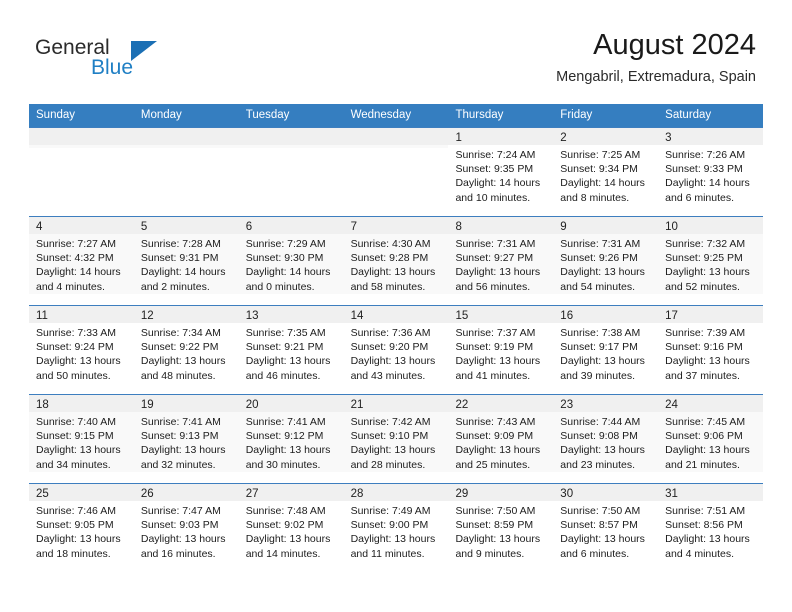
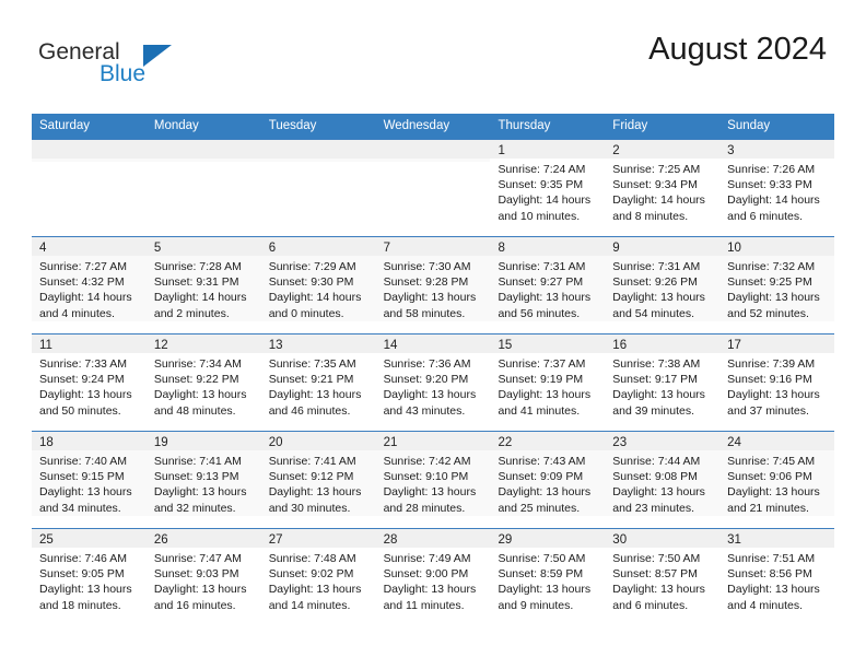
  General
  Blue
  August 2024
- Mengabril, Extremadura, Spain
- Sunday
+ Saturday
  Monday
  Tuesday
  Wednesday
  Thursday
  Friday
- Saturday
+ Sunday
  1
  Sunrise: 7:24 AM
  Sunset: 9:35 PM
  Daylight: 14 hours
  and 10 minutes.
  2
  Sunrise: 7:25 AM
  Sunset: 9:34 PM
  Daylight: 14 hours
  and 8 minutes.
  3
  Sunrise: 7:26 AM
  Sunset: 9:33 PM
  Daylight: 14 hours
  and 6 minutes.
  4
  Sunrise: 7:27 AM
  Sunset: 4:32 PM
  Daylight: 14 hours
  and 4 minutes.
  5
  Sunrise: 7:28 AM
  Sunset: 9:31 PM
  Daylight: 14 hours
  and 2 minutes.
  6
  Sunrise: 7:29 AM
  Sunset: 9:30 PM
  Daylight: 14 hours
  and 0 minutes.
  7
- Sunrise: 4:30 AM
+ Sunrise: 7:30 AM
  Sunset: 9:28 PM
  Daylight: 13 hours
  and 58 minutes.
  8
  Sunrise: 7:31 AM
  Sunset: 9:27 PM
  Daylight: 13 hours
  and 56 minutes.
  9
  Sunrise: 7:31 AM
  Sunset: 9:26 PM
  Daylight: 13 hours
  and 54 minutes.
  10
  Sunrise: 7:32 AM
  Sunset: 9:25 PM
  Daylight: 13 hours
  and 52 minutes.
  11
  Sunrise: 7:33 AM
  Sunset: 9:24 PM
  Daylight: 13 hours
  and 50 minutes.
  12
  Sunrise: 7:34 AM
  Sunset: 9:22 PM
  Daylight: 13 hours
  and 48 minutes.
  13
  Sunrise: 7:35 AM
  Sunset: 9:21 PM
  Daylight: 13 hours
  and 46 minutes.
  14
  Sunrise: 7:36 AM
  Sunset: 9:20 PM
  Daylight: 13 hours
  and 43 minutes.
  15
  Sunrise: 7:37 AM
  Sunset: 9:19 PM
  Daylight: 13 hours
  and 41 minutes.
  16
  Sunrise: 7:38 AM
  Sunset: 9:17 PM
  Daylight: 13 hours
  and 39 minutes.
  17
  Sunrise: 7:39 AM
  Sunset: 9:16 PM
  Daylight: 13 hours
  and 37 minutes.
  18
  Sunrise: 7:40 AM
  Sunset: 9:15 PM
  Daylight: 13 hours
  and 34 minutes.
  19
  Sunrise: 7:41 AM
  Sunset: 9:13 PM
  Daylight: 13 hours
  and 32 minutes.
  20
  Sunrise: 7:41 AM
  Sunset: 9:12 PM
  Daylight: 13 hours
  and 30 minutes.
  21
  Sunrise: 7:42 AM
  Sunset: 9:10 PM
  Daylight: 13 hours
  and 28 minutes.
  22
  Sunrise: 7:43 AM
  Sunset: 9:09 PM
  Daylight: 13 hours
  and 25 minutes.
  23
  Sunrise: 7:44 AM
  Sunset: 9:08 PM
  Daylight: 13 hours
  and 23 minutes.
  24
  Sunrise: 7:45 AM
  Sunset: 9:06 PM
  Daylight: 13 hours
  and 21 minutes.
  25
  Sunrise: 7:46 AM
  Sunset: 9:05 PM
  Daylight: 13 hours
  and 18 minutes.
  26
  Sunrise: 7:47 AM
  Sunset: 9:03 PM
  Daylight: 13 hours
  and 16 minutes.
  27
  Sunrise: 7:48 AM
  Sunset: 9:02 PM
  Daylight: 13 hours
  and 14 minutes.
  28
  Sunrise: 7:49 AM
  Sunset: 9:00 PM
  Daylight: 13 hours
  and 11 minutes.
  29
  Sunrise: 7:50 AM
  Sunset: 8:59 PM
  Daylight: 13 hours
  and 9 minutes.
  30
  Sunrise: 7:50 AM
  Sunset: 8:57 PM
  Daylight: 13 hours
  and 6 minutes.
  31
  Sunrise: 7:51 AM
  Sunset: 8:56 PM
  Daylight: 13 hours
  and 4 minutes.
